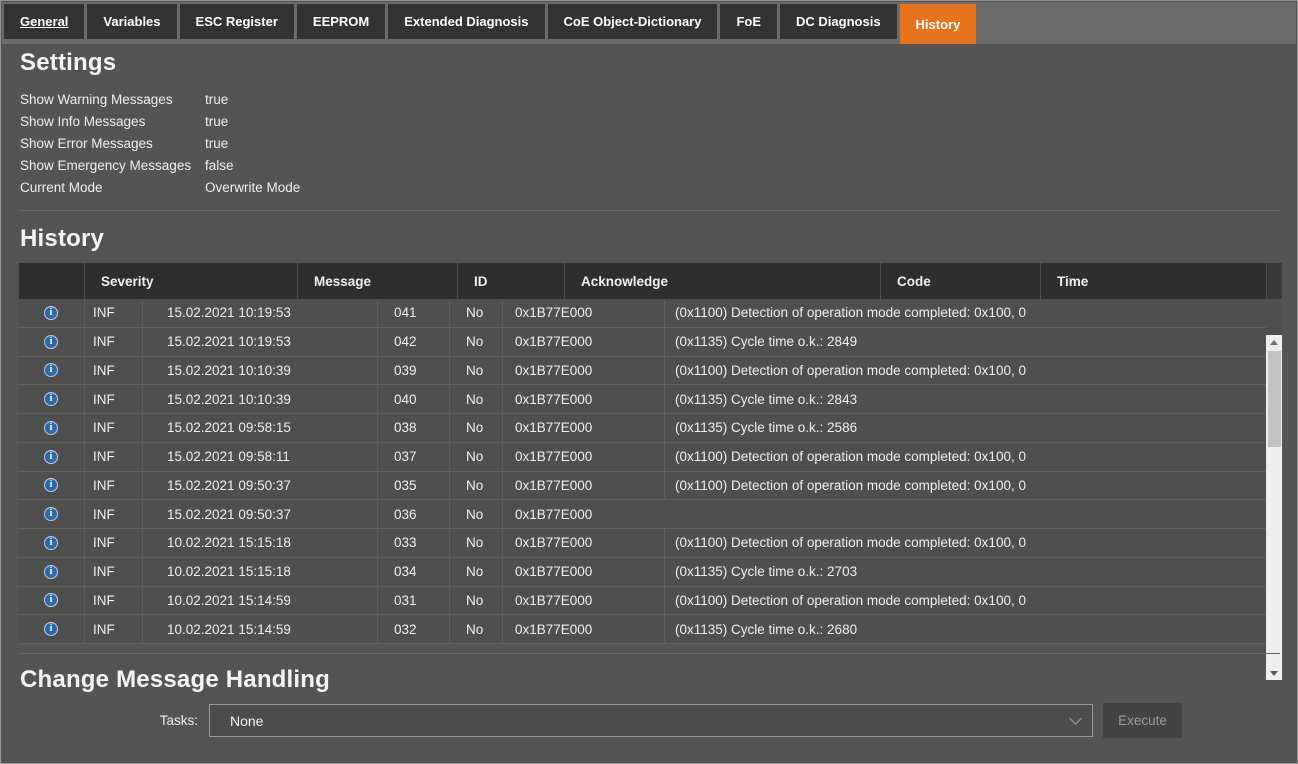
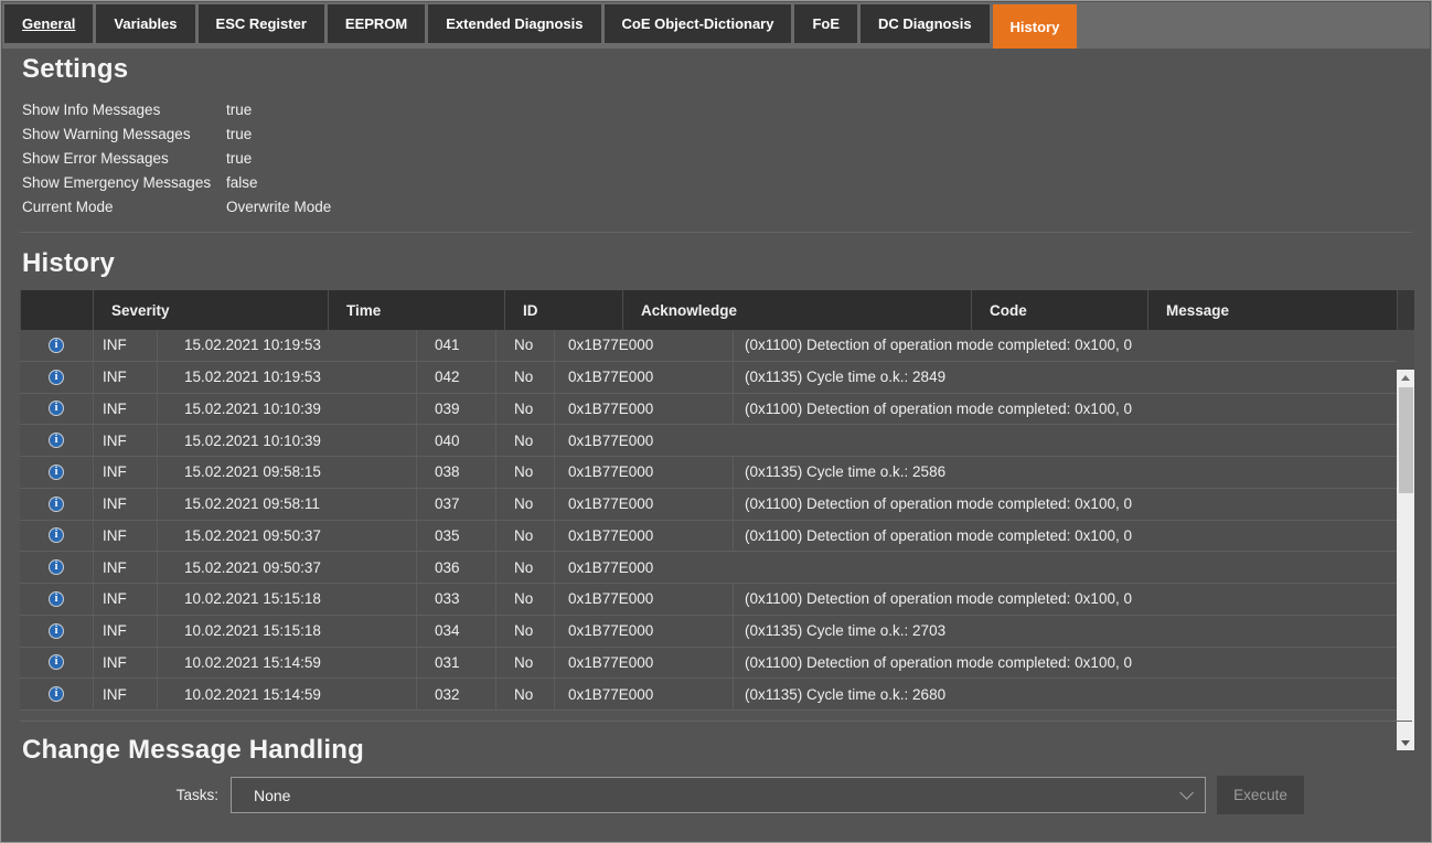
  General
  Variables
  ESC Register
  EEPROM
  Extended Diagnosis
  CoE Object-Dictionary
  FoE
  DC Diagnosis
  History
  Settings
- Show Warning Messages
+ Show Info Messages
  true
- Show Info Messages
+ Show Warning Messages
  true
  Show Error Messages
  true
  Show Emergency Messages
  false
  Current Mode
  Overwrite Mode
  History
  Severity
- Message
+ Time
  ID
  Acknowledge
  Code
- Time
+ Message
  i
  INF
  15.02.2021 10:19:53
  041
  No
  0x1B77E000
  (0x1100) Detection of operation mode completed: 0x100, 0
  i
  INF
  15.02.2021 10:19:53
  042
  No
  0x1B77E000
  (0x1135) Cycle time o.k.: 2849
  i
  INF
  15.02.2021 10:10:39
  039
  No
  0x1B77E000
  (0x1100) Detection of operation mode completed: 0x100, 0
  i
  INF
  15.02.2021 10:10:39
  040
  No
  0x1B77E000
- (0x1135) Cycle time o.k.: 2843
  i
  INF
  15.02.2021 09:58:15
  038
  No
  0x1B77E000
  (0x1135) Cycle time o.k.: 2586
  i
  INF
  15.02.2021 09:58:11
  037
  No
  0x1B77E000
  (0x1100) Detection of operation mode completed: 0x100, 0
  i
  INF
  15.02.2021 09:50:37
  035
  No
  0x1B77E000
  (0x1100) Detection of operation mode completed: 0x100, 0
  i
  INF
  15.02.2021 09:50:37
  036
  No
  0x1B77E000
  i
  INF
  10.02.2021 15:15:18
  033
  No
  0x1B77E000
  (0x1100) Detection of operation mode completed: 0x100, 0
  i
  INF
  10.02.2021 15:15:18
  034
  No
  0x1B77E000
  (0x1135) Cycle time o.k.: 2703
  i
  INF
  10.02.2021 15:14:59
  031
  No
  0x1B77E000
  (0x1100) Detection of operation mode completed: 0x100, 0
  i
  INF
  10.02.2021 15:14:59
  032
  No
  0x1B77E000
  (0x1135) Cycle time o.k.: 2680
  Change Message Handling
  Tasks:
  None
  Execute
